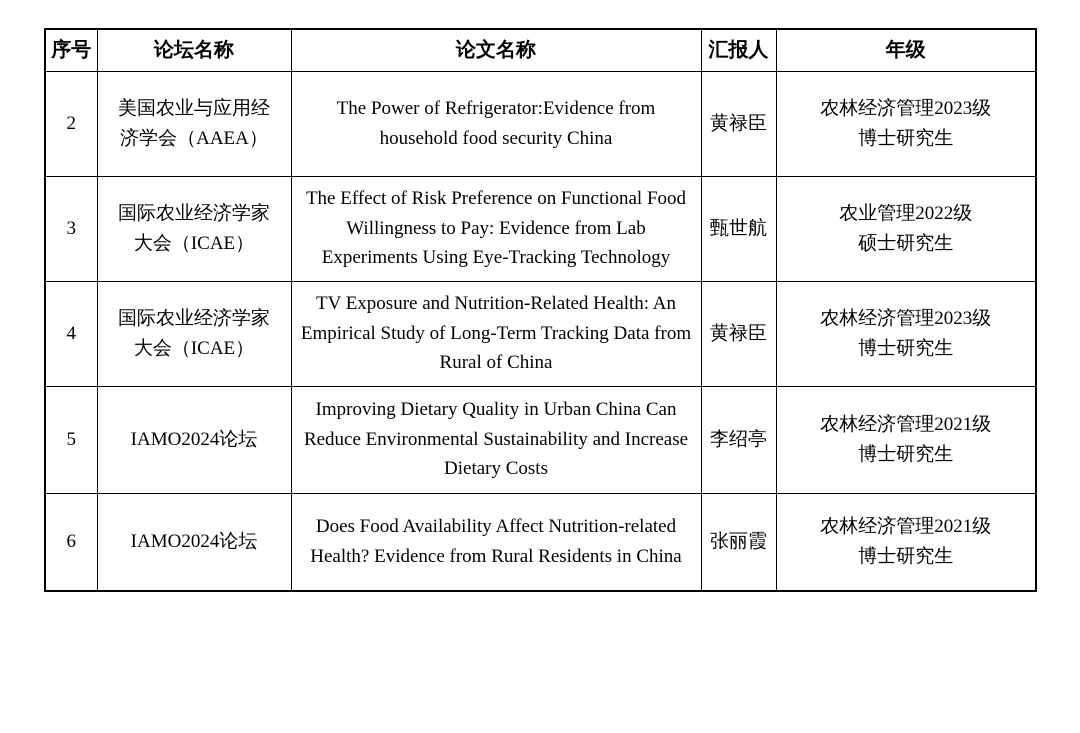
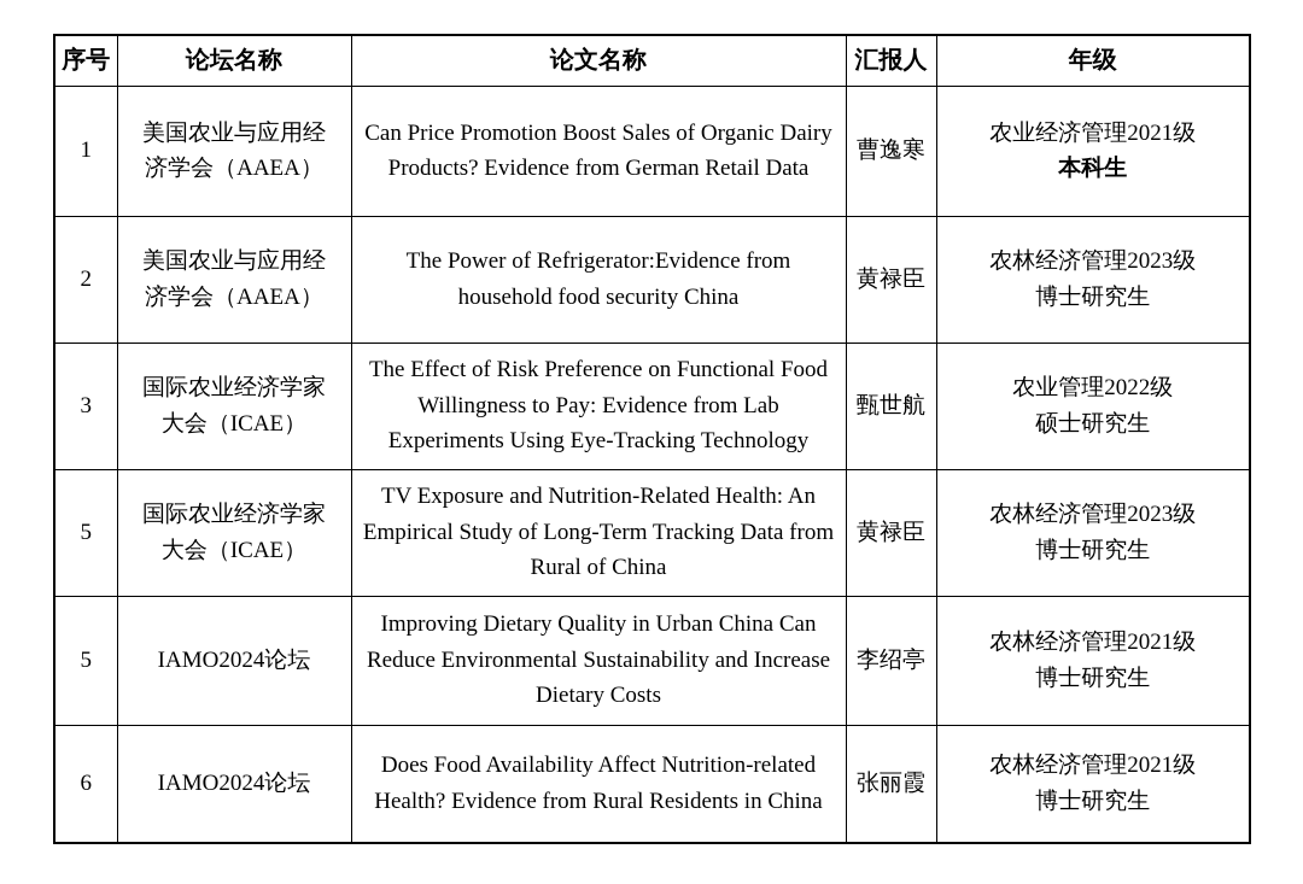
  序号	论坛名称	论文名称	汇报人	年级
+ 1	美国农业与应用经济学会（AAEA）	Can Price Promotion Boost Sales of Organic Dairy Products? Evidence from German Retail Data	曹逸寒	农业经济管理2021级 本科生
  2	美国农业与应用经济学会（AAEA）	The Power of Refrigerator:Evidence from household food security China	黄禄臣	农林经济管理2023级 博士研究生
  3	国际农业经济学家大会（ICAE）	The Effect of Risk Preference on Functional Food Willingness to Pay: Evidence from Lab Experiments Using Eye-Tracking Technology	甄世航	农业管理2022级 硕士研究生
- 4	国际农业经济学家大会（ICAE）	TV Exposure and Nutrition-Related Health: An Empirical Study of Long-Term Tracking Data from Rural of China	黄禄臣	农林经济管理2023级 博士研究生
+ 5	国际农业经济学家大会（ICAE）	TV Exposure and Nutrition-Related Health: An Empirical Study of Long-Term Tracking Data from Rural of China	黄禄臣	农林经济管理2023级 博士研究生
  5	IAMO2024论坛	Improving Dietary Quality in Urban China Can Reduce Environmental Sustainability and Increase Dietary Costs	李绍亭	农林经济管理2021级 博士研究生
  6	IAMO2024论坛	Does Food Availability Affect Nutrition-related Health? Evidence from Rural Residents in China	张丽霞	农林经济管理2021级 博士研究生
